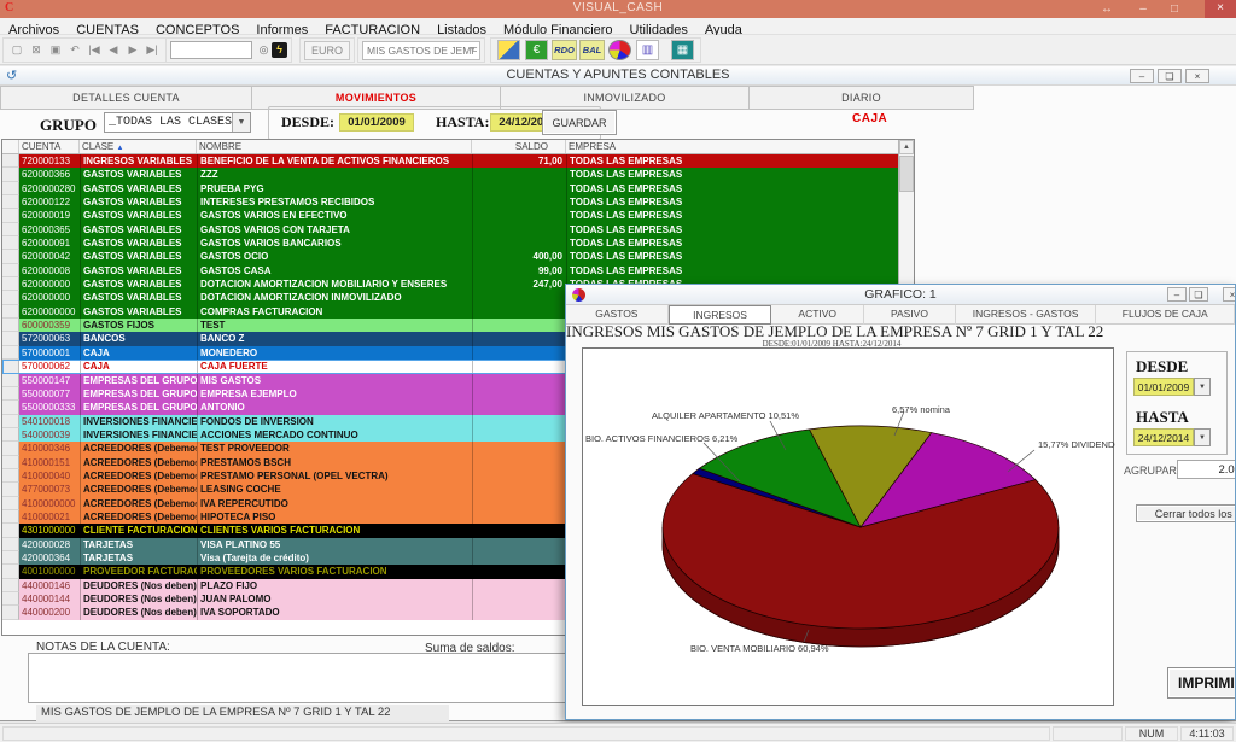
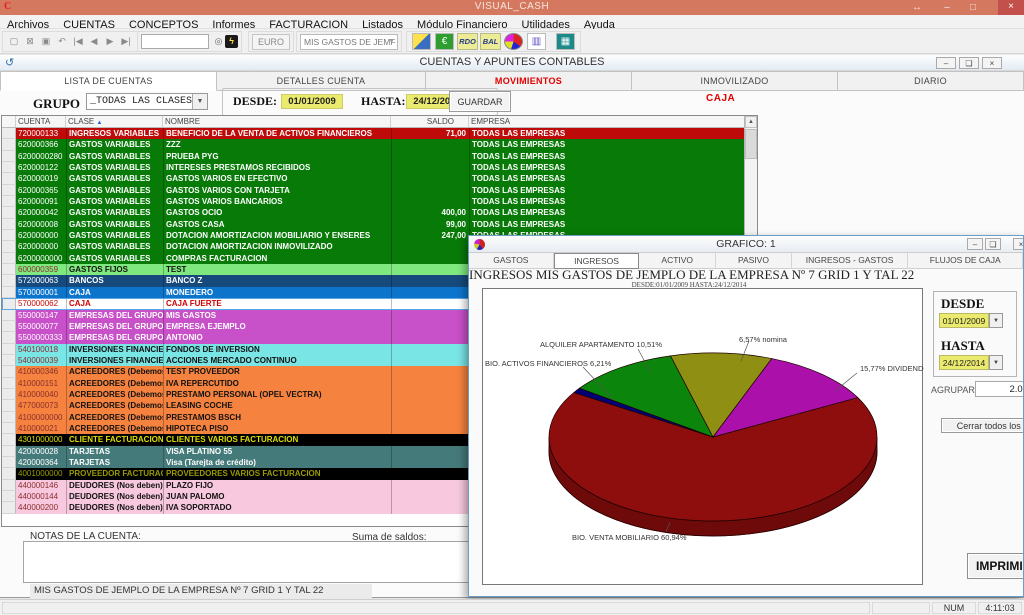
  C
  VISUAL_CASH
  ↔
  –
  □
  ×
  Archivos CUENTAS CONCEPTOS Informes FACTURACION Listados Módulo Financiero Utilidades Ayuda
  ▢
  ⊠
  ▣
  ↶
  |◀
  ◀
  ▶
  ▶|
  ◎
  ϟ
  EURO
  MIS GASTOS DE JEMF
  €
  RDO
  BAL
  ▥
  ▦
  ↺
  CUENTAS Y APUNTES CONTABLES
  –
  ❏
  ×
+ LISTA DE CUENTAS
  DETALLES CUENTA
  MOVIMIENTOS
  INMOVILIZADO
  DIARIO
  CAJA
  GRUPO
  _TODAS LAS CLASES
  DESDE:
  01/01/2009
  HASTA:
  24/12/20
  GUARDAR
  CUENTA
  CLASE
  NOMBRE
  SALDO
  EMPRESA
  720000133
  INGRESOS VARIABLES
  BENEFICIO DE LA VENTA DE ACTIVOS FINANCIEROS
  71,00
  TODAS LAS EMPRESAS
  620000366
  GASTOS VARIABLES
  ZZZ
  TODAS LAS EMPRESAS
  6200000280
  GASTOS VARIABLES
  PRUEBA PYG
  TODAS LAS EMPRESAS
  620000122
  GASTOS VARIABLES
  INTERESES PRESTAMOS RECIBIDOS
  TODAS LAS EMPRESAS
  620000019
  GASTOS VARIABLES
  GASTOS VARIOS EN EFECTIVO
  TODAS LAS EMPRESAS
  620000365
  GASTOS VARIABLES
  GASTOS VARIOS CON TARJETA
  TODAS LAS EMPRESAS
  620000091
  GASTOS VARIABLES
  GASTOS VARIOS BANCARIOS
  TODAS LAS EMPRESAS
  620000042
  GASTOS VARIABLES
  GASTOS OCIO
  400,00
  TODAS LAS EMPRESAS
  620000008
  GASTOS VARIABLES
  GASTOS CASA
  99,00
  TODAS LAS EMPRESAS
  620000000
  GASTOS VARIABLES
  DOTACION AMORTIZACION MOBILIARIO Y ENSERES
  247,00
  620000000
  GASTOS VARIABLES
  DOTACION AMORTIZACION INMOVILIZADO
  6200000000
  GASTOS VARIABLES
  COMPRAS FACTURACION
  600000359
  GASTOS FIJOS
  TEST
  572000063
  BANCOS
  BANCO Z
  570000001
  CAJA
  MONEDERO
  570000062
  CAJA
  CAJA FUERTE
  550000147
  EMPRESAS DEL GRUPO
  MIS GASTOS
  550000077
  EMPRESAS DEL GRUPO
  EMPRESA EJEMPLO
  5500000333
  EMPRESAS DEL GRUPO
  ANTONIO
  540100018
  INVERSIONES FINANCIE
  FONDOS DE INVERSION
  540000039
  INVERSIONES FINANCIE
  ACCIONES MERCADO CONTINUO
  410000346
  ACREEDORES (Debemo
  TEST PROVEEDOR
  410000151
  ACREEDORES (Debemo
- PRESTAMOS BSCH
+ IVA REPERCUTIDO
  410000040
  ACREEDORES (Debemo
  PRESTAMO PERSONAL (OPEL VECTRA)
  477000073
  ACREEDORES (Debemo
  LEASING COCHE
  4100000000
  ACREEDORES (Debemo
- IVA REPERCUTIDO
+ PRESTAMOS BSCH
  410000021
  ACREEDORES (Debemo
  HIPOTECA PISO
  4301000000
  CLIENTE FACTURACION
  CLIENTES VARIOS FACTURACION
  420000028
  TARJETAS
  VISA PLATINO 55
  420000364
  TARJETAS
  Visa (Tarejta de crédito)
  4001000000
  PROVEEDOR FACTURA
  PROVEEDORES VARIOS FACTURACION
  440000146
  DEUDORES (Nos deben)
  PLAZO FIJO
  440000144
  DEUDORES (Nos deben)
  JUAN PALOMO
  440000200
  DEUDORES (Nos deben)
  IVA SOPORTADO
  NOTAS DE LA CUENTA:
  Suma de saldos:
  MIS GASTOS DE JEMPLO DE LA EMPRESA Nº 7 GRID 1 Y TAL 22
  GRAFICO: 1
  –
  ❏
  ×
  GASTOS
  INGRESOS
  ACTIVO
  PASIVO
  INGRESOS - GASTOS
  FLUJOS DE CAJA
  INGRESOS MIS GASTOS DE JEMPLO DE LA EMPRESA Nº 7 GRID 1 Y TAL 22
  DESDE:01/01/2009 HASTA:24/12/2014
  BIO. VENTA MOBILIARIO 60,94%
  BIO. ACTIVOS FINANCIEROS 6,21%
  ALQUILER APARTAMENTO 10,51%
  6,57% nomina
  15,77% DIVIDEND
  DESDE
  01/01/2009
  HASTA
  24/12/2014
  AGRUPAR
  2.0
  Cerrar todos los
  IMPRIMI
  NUM
  4:11:03
